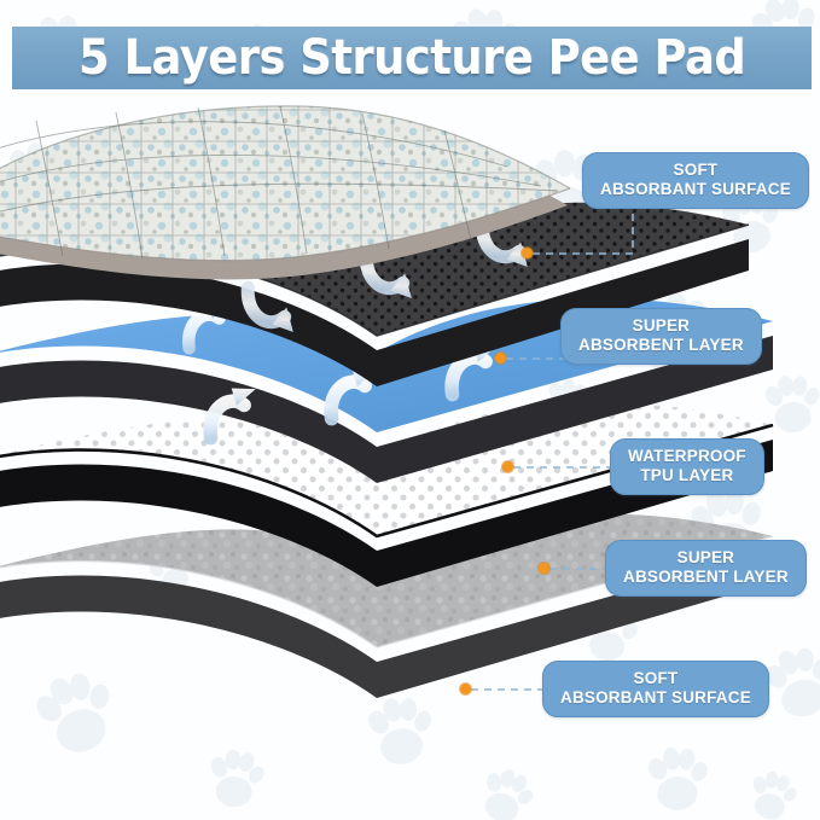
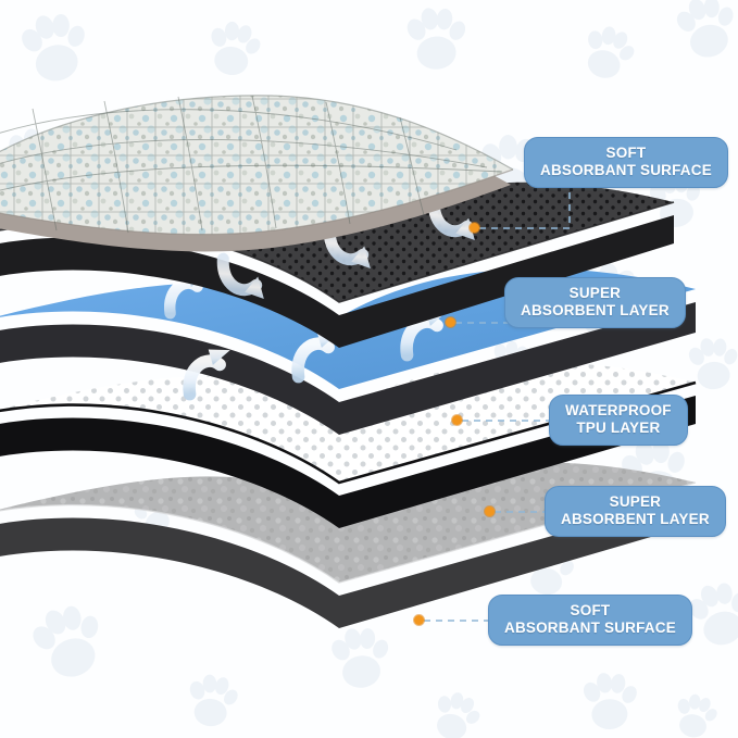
- 5 Layers Structure Pee Pad
  SOFT
  ABSORBANT SURFACE
  SUPER
  ABSORBENT LAYER
  WATERPROOF
  TPU LAYER
  SUPER
  ABSORBENT LAYER
  SOFT
  ABSORBANT SURFACE
